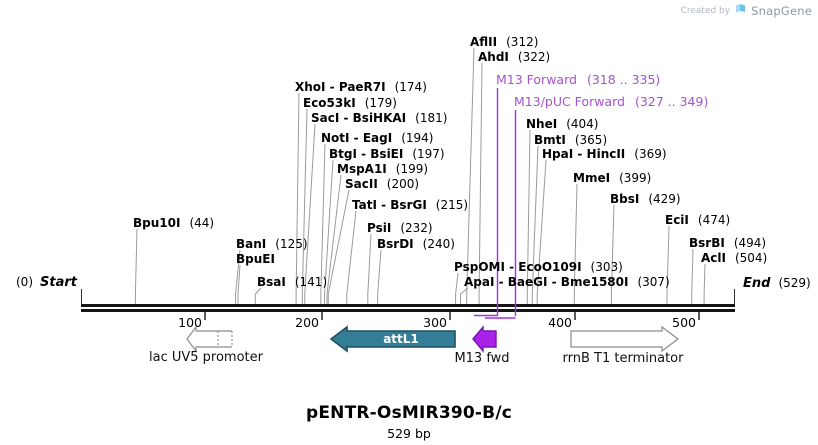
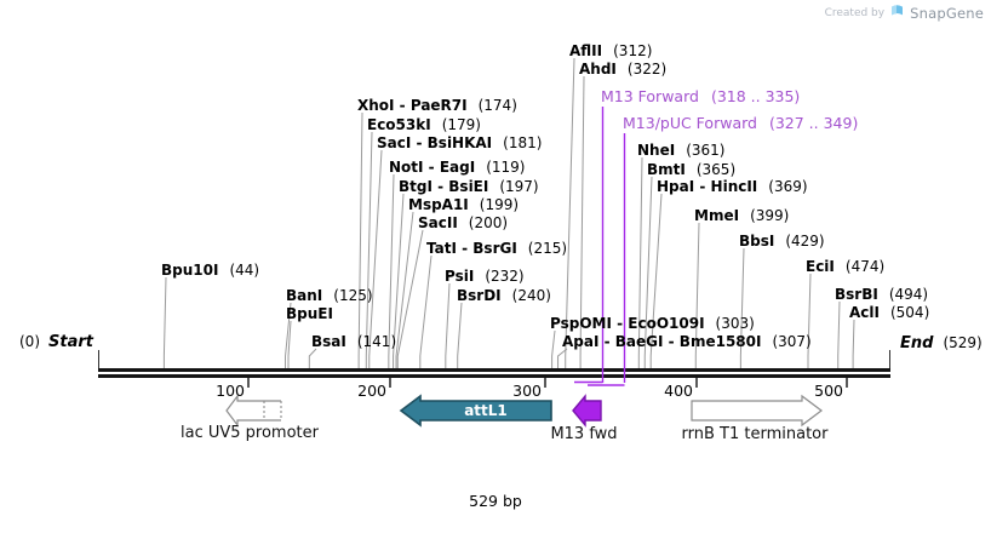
  Created by
  SnapGene
  Bpu10I (44)
  BanI (125)
  BpuEI
  BsaI (141)
  XhoI - PaeR7I (174)
  Eco53kI (179)
  SacI - BsiHKAI (181)
- NotI - EagI (194)
+ NotI - EagI (119)
  BtgI - BsiEI (197)
  MspA1I (199)
  SacII (200)
  TatI - BsrGI (215)
  PsiI (232)
  BsrDI (240)
  PspOMI - EcoO109I (303)
  ApaI - BaeGI - Bme1580I (307)
  AflII (312)
  AhdI (322)
- NheI (404)
+ NheI (361)
  BmtI (365)
  HpaI - HincII (369)
  MmeI (399)
  BbsI (429)
  EciI (474)
  BsrBI (494)
  AclI (504)
  100
  200
  300
  400
  500
  M13 Forward (318 .. 335)
  M13/pUC Forward (327 .. 349)
  lac UV5 promoter
  attL1
  M13 fwd
  rrnB T1 terminator
  (0) Start
  End (529)
- pENTR-OsMIR390-B/c
  529 bp
